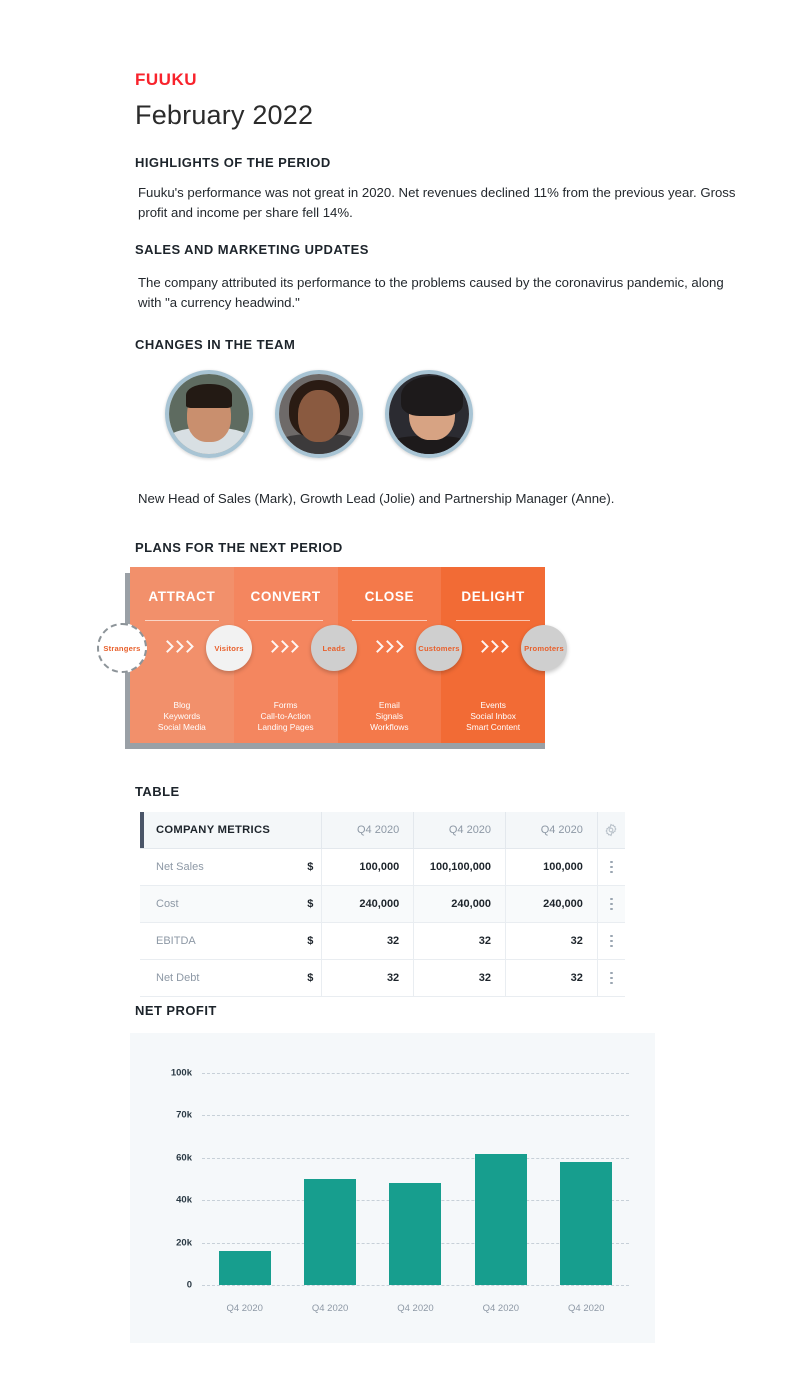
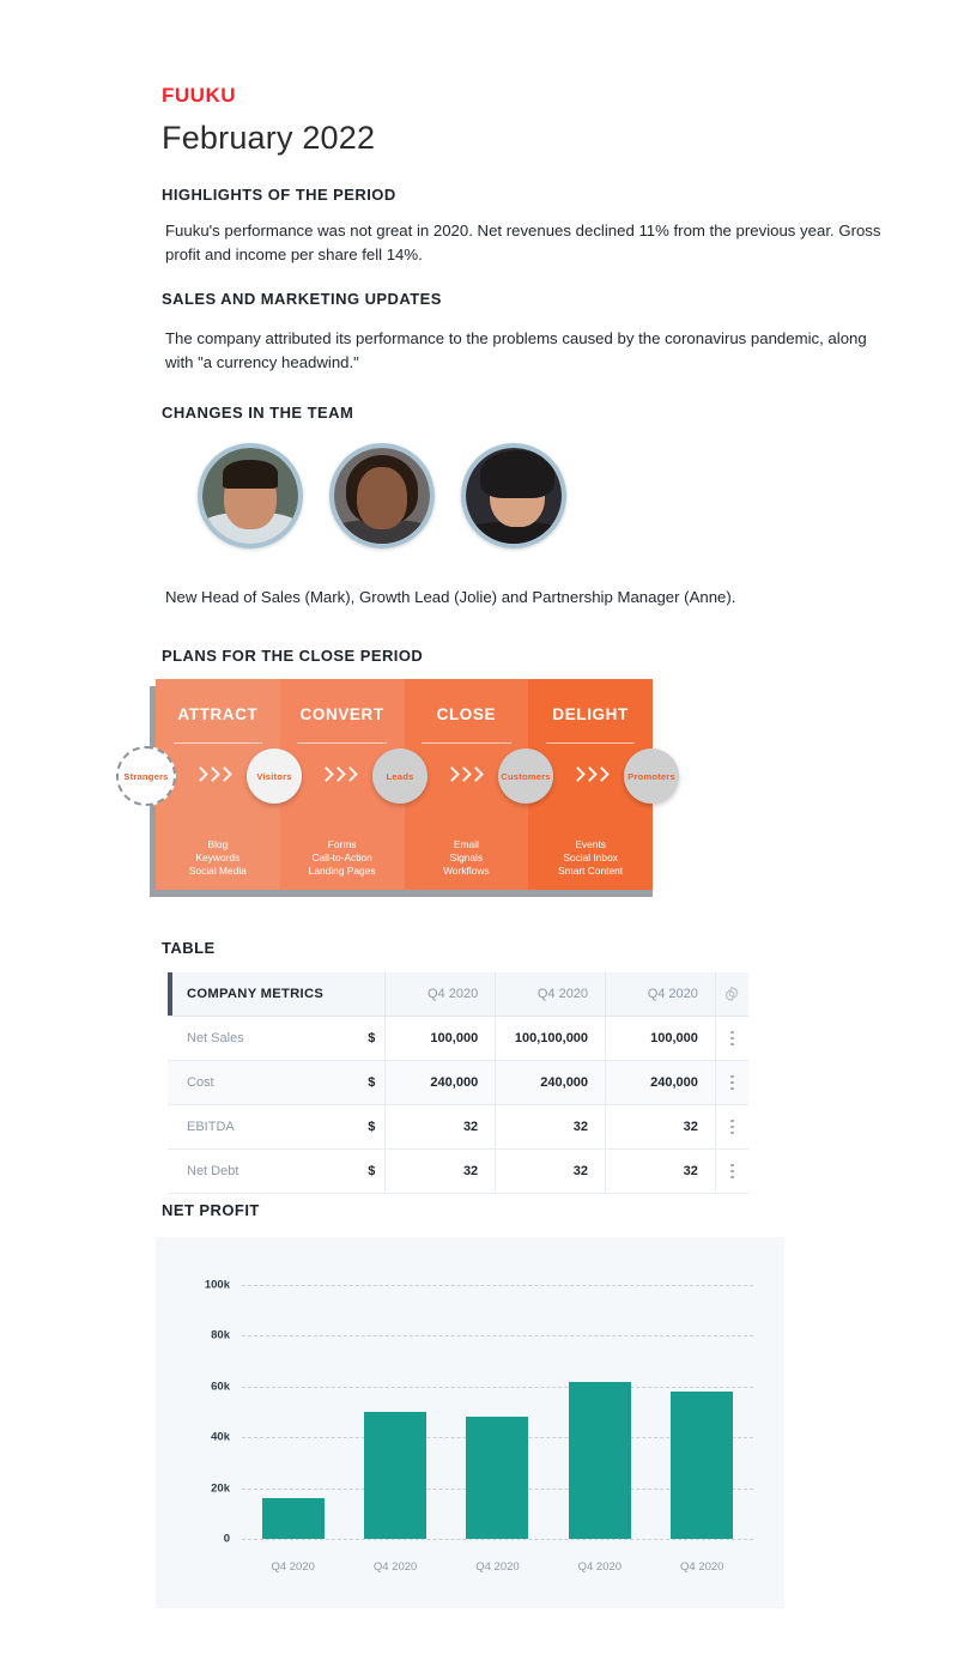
  FUUKU
  February 2022
  HIGHLIGHTS OF THE PERIOD
  Fuuku's performance was not great in 2020. Net revenues declined 11% from the previous year. Gross profit and income per share fell 14%.
  SALES AND MARKETING UPDATES
  The company attributed its performance to the problems caused by the coronavirus pandemic, along with "a currency headwind."
  CHANGES IN THE TEAM
  New Head of Sales (Mark), Growth Lead (Jolie) and Partnership Manager (Anne).
- PLANS FOR THE NEXT PERIOD
+ PLANS FOR THE CLOSE PERIOD
  ATTRACT
  Blog
  Keywords
  Social Media
  CONVERT
  Forms
  Call-to-Action
  Landing Pages
  CLOSE
  Email
  Signals
  Workflows
  DELIGHT
  Events
  Social Inbox
  Smart Content
  Strangers
  Visitors
  Leads
  Customers
  Promoters
  TABLE
  COMPANY METRICS
  Q4 2020
  Q4 2020
  Q4 2020
  Net Sales
  $
  100,000
  100,100,000
  100,000
  Cost
  $
  240,000
  240,000
  240,000
  EBITDA
  $
  32
  32
  32
  Net Debt
  $
  32
  32
  32
  NET PROFIT
  0
  20k
  40k
  60k
- 70k
+ 80k
  100k
  Q4 2020
  Q4 2020
  Q4 2020
  Q4 2020
  Q4 2020
